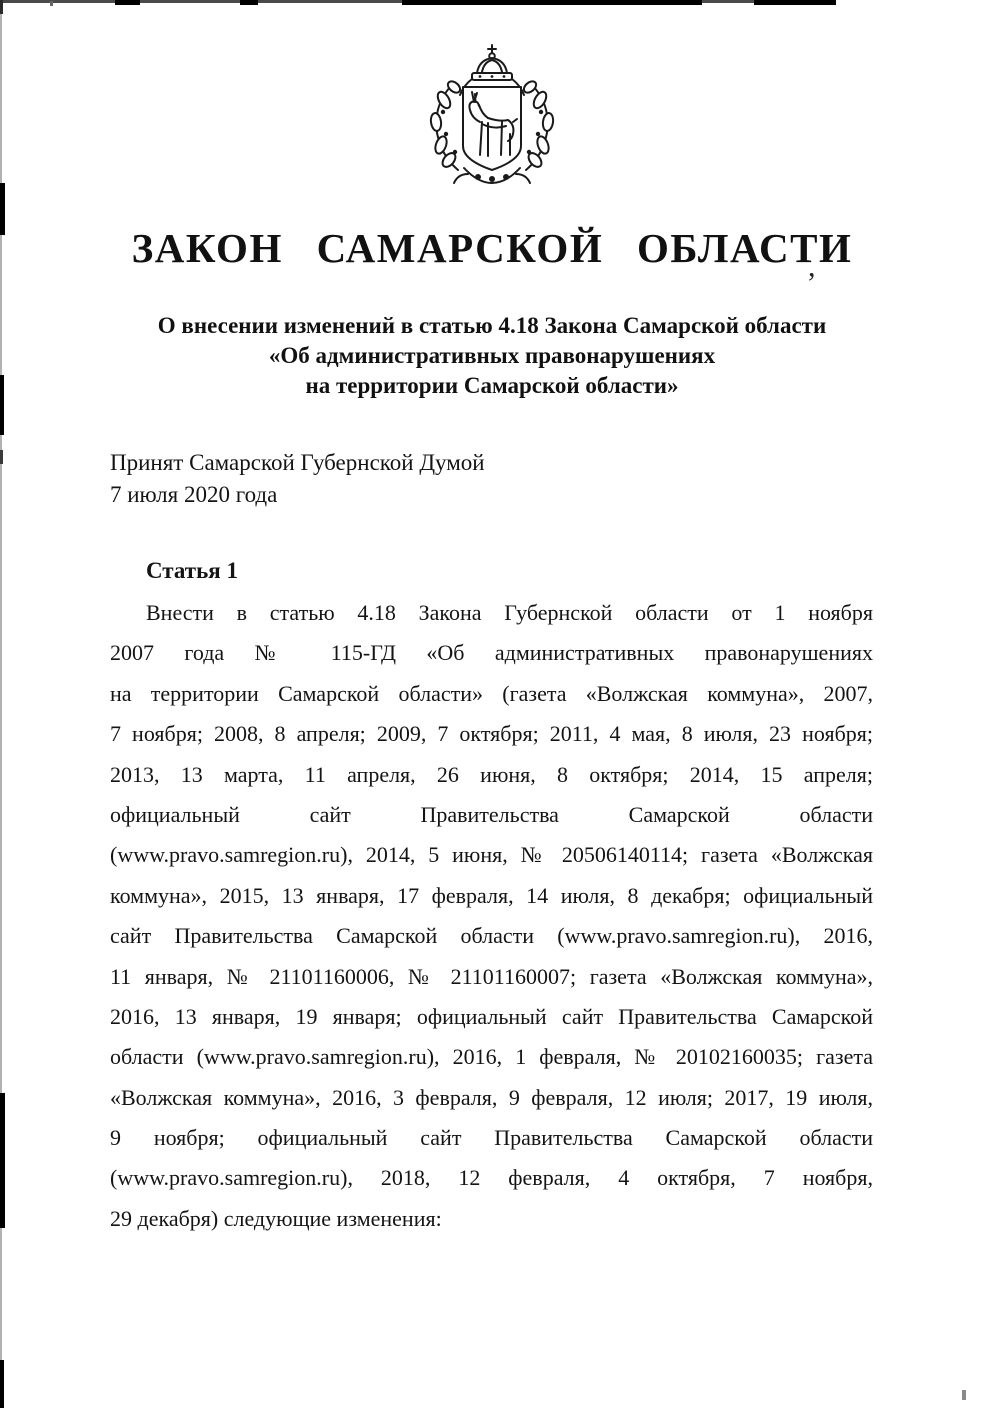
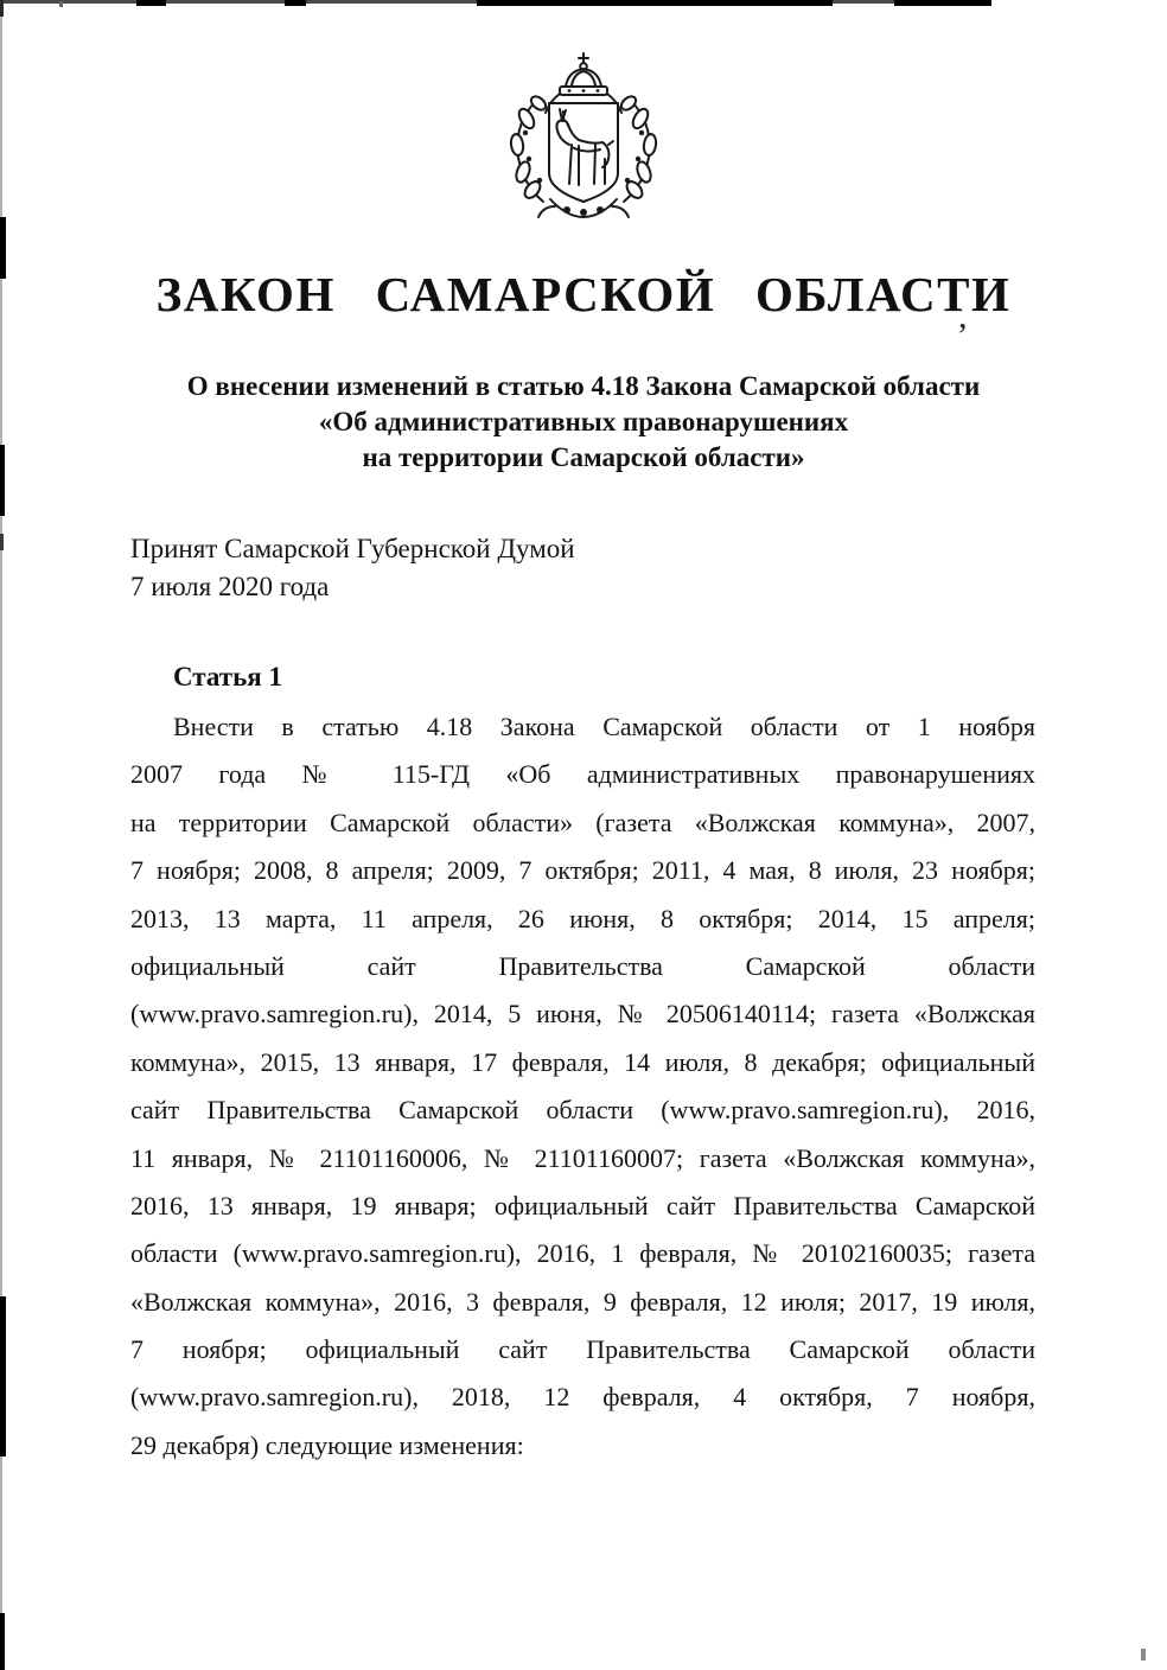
  ,
  ЗАКОН САМАРСКОЙ ОБЛАСТИ
  О внесении изменений в статью 4.18 Закона Самарской области
  «Об административных правонарушениях
  на территории Самарской области»
  Принят Самарской Губернской Думой
  7 июля 2020 года
  Статья 1
- Внести в статью 4.18 Закона Губернской области от 1 ноября
+ Внести в статью 4.18 Закона Самарской области от 1 ноября
  2007 года № 115-ГД «Об административных правонарушениях
  на территории Самарской области» (газета «Волжская коммуна», 2007,
  7 ноября; 2008, 8 апреля; 2009, 7 октября; 2011, 4 мая, 8 июля, 23 ноября;
  2013, 13 марта, 11 апреля, 26 июня, 8 октября; 2014, 15 апреля;
  официальный сайт Правительства Самарской области
  (www.pravo.samregion.ru), 2014, 5 июня, № 20506140114; газета «Волжская
  коммуна», 2015, 13 января, 17 февраля, 14 июля, 8 декабря; официальный
  сайт Правительства Самарской области (www.pravo.samregion.ru), 2016,
  11 января, № 21101160006, № 21101160007; газета «Волжская коммуна»,
  2016, 13 января, 19 января; официальный сайт Правительства Самарской
  области (www.pravo.samregion.ru), 2016, 1 февраля, № 20102160035; газета
  «Волжская коммуна», 2016, 3 февраля, 9 февраля, 12 июля; 2017, 19 июля,
- 9 ноября; официальный сайт Правительства Самарской области
+ 7 ноября; официальный сайт Правительства Самарской области
  (www.pravo.samregion.ru), 2018, 12 февраля, 4 октября, 7 ноября,
  29 декабря) следующие изменения:
